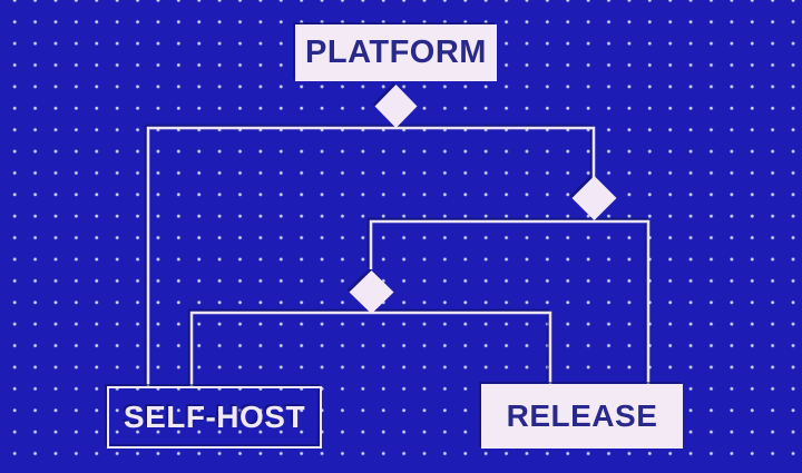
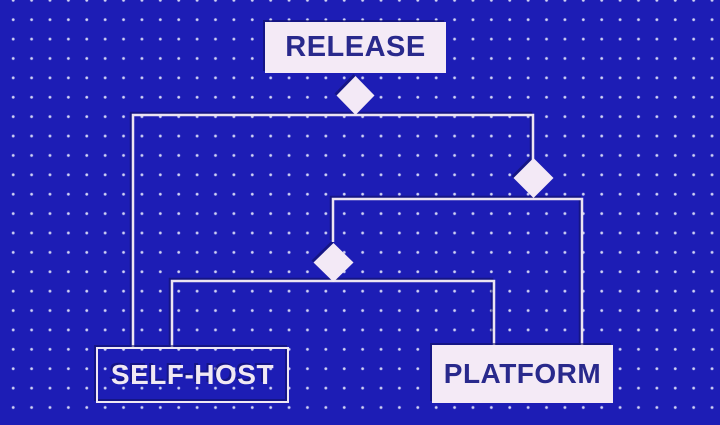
- PLATFORM
+ RELEASE
  SELF-HOST
- RELEASE
+ PLATFORM
